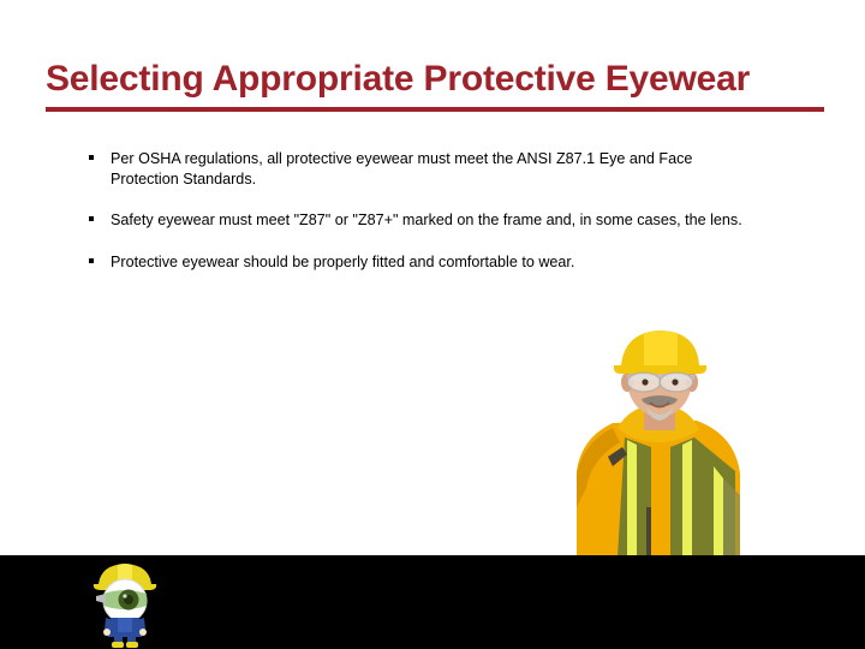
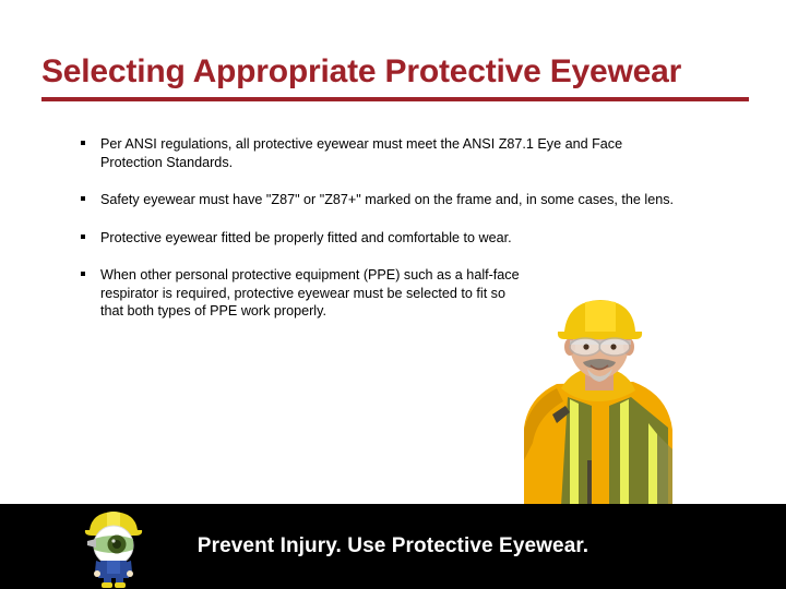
  Selecting Appropriate Protective Eyewear
- Per OSHA regulations, all protective eyewear must meet the ANSI Z87.1 Eye and Face Protection Standards.
+ Per ANSI regulations, all protective eyewear must meet the ANSI Z87.1 Eye and Face Protection Standards.
- Safety eyewear must meet "Z87" or "Z87+" marked on the frame and, in some cases, the lens.
+ Safety eyewear must have "Z87" or "Z87+" marked on the frame and, in some cases, the lens.
- Protective eyewear should be properly fitted and comfortable to wear.
+ Protective eyewear fitted be properly fitted and comfortable to wear.
+ When other personal protective equipment (PPE) such as a half-face respirator is required, protective eyewear must be selected to fit so that both types of PPE work properly.
+ Prevent Injury. Use Protective Eyewear.
